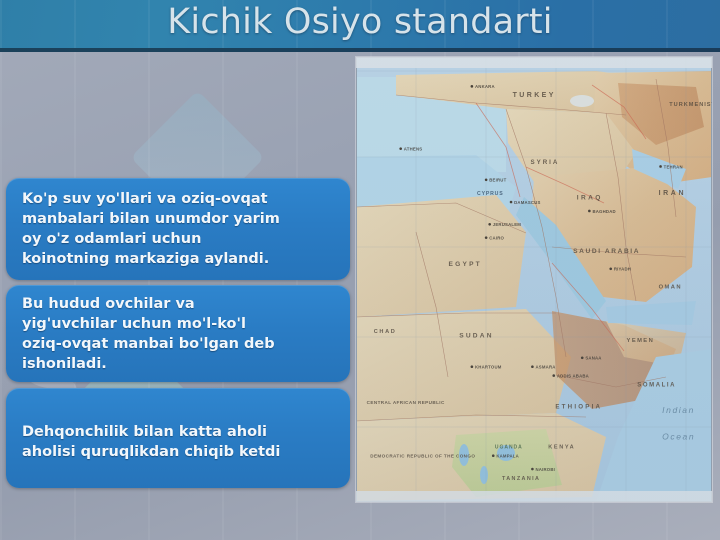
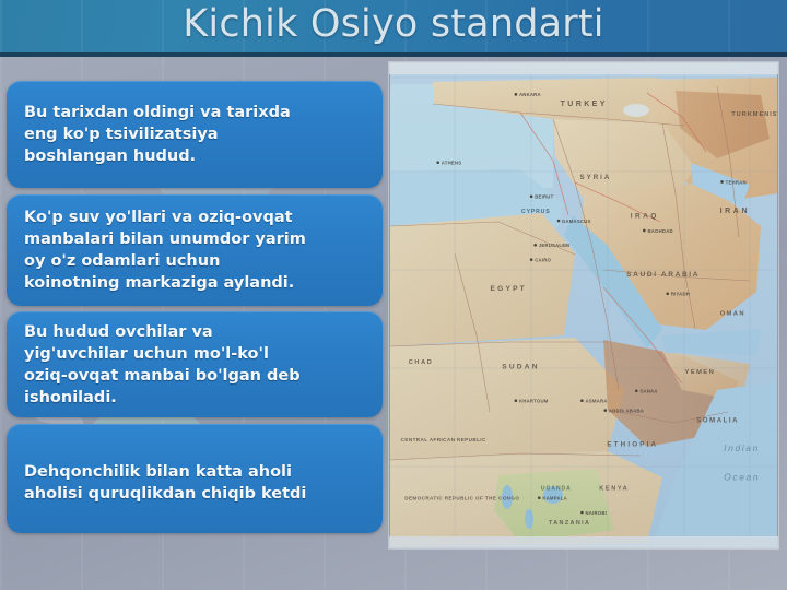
+ Bu tarixdan oldingi va tarixda
+ eng ko'p tsivilizatsiya
+ boshlangan hudud.
  Ko'p suv yo'llari va oziq-ovqat
  manbalari bilan unumdor yarim
  oy o'z odamlari uchun
  koinotning markaziga aylandi.
  Bu hudud ovchilar va
  yig'uvchilar uchun mo'l-ko'l
  oziq-ovqat manbai bo'lgan deb
  ishoniladi.
  Dehqonchilik bilan katta aholi
  aholisi quruqlikdan chiqib ketdi
